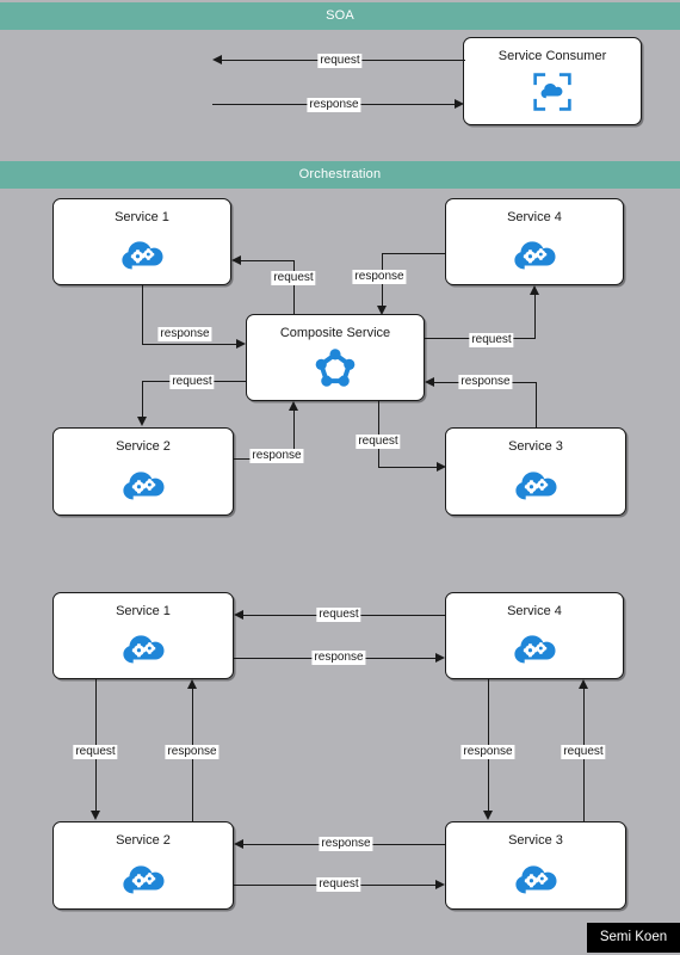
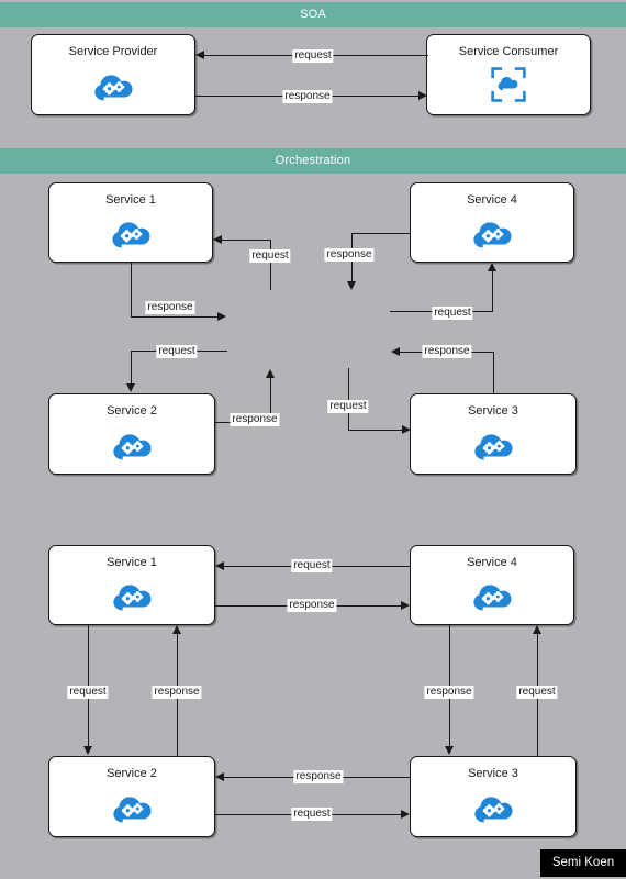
  SOA
+ Service Provider
  Service Consumer
  request
  response
  Orchestration
  Service 1
  Service 4
- Composite Service
  Service 2
  Service 3
  request
  response
  response
  request
  request
  response
  request
  response
  Service 1
  Service 4
  Service 2
  Service 3
  request
  response
  request
  response
  response
  request
  response
  request
  Semi Koen
